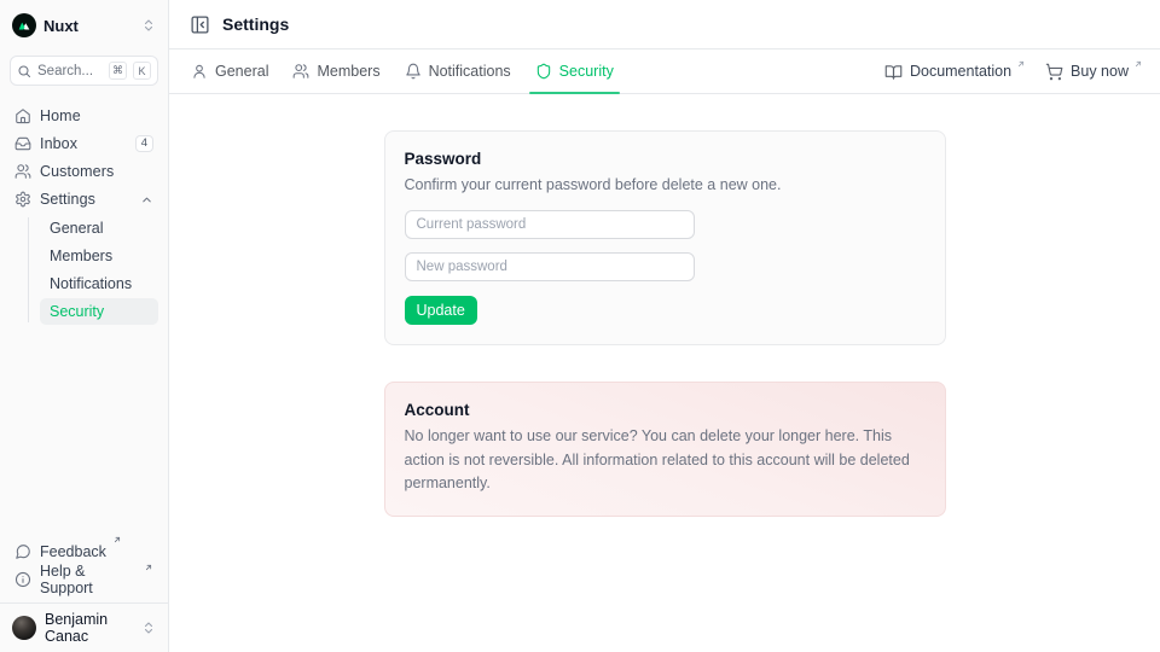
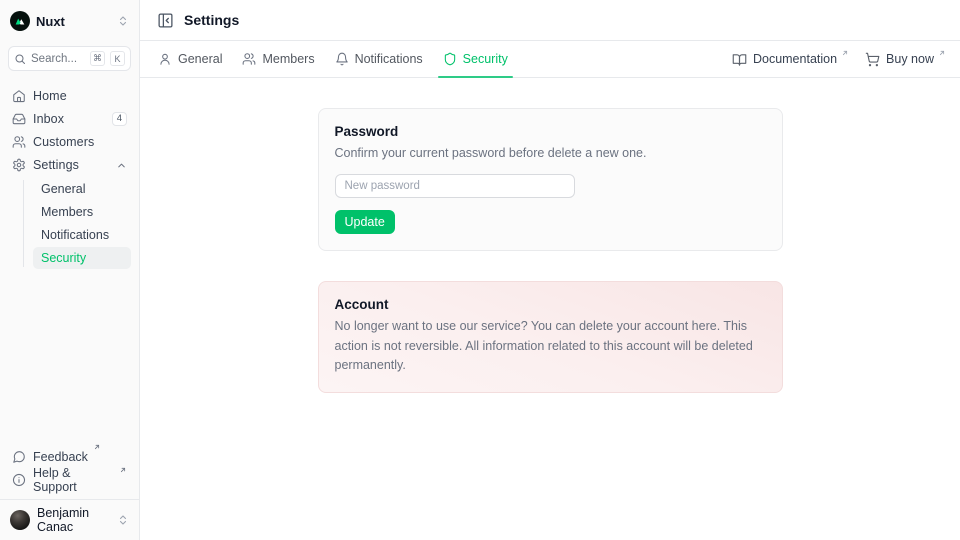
  Nuxt
  Search...
  ⌘
  K
  Home
  Inbox
  4
  Customers
  Settings
  General
  Members
  Notifications
  Security
  Feedback
  Help & Support
  Benjamin Canac
  Settings
  General
  Members
  Notifications
  Security
  Documentation
  Buy now
  Password
  Confirm your current password before delete a new one.
- Current password
  New password
  Update
  Account
- No longer want to use our service? You can delete your longer here. This action is not reversible. All information related to this account will be deleted permanently.
+ No longer want to use our service? You can delete your account here. This action is not reversible. All information related to this account will be deleted permanently.
